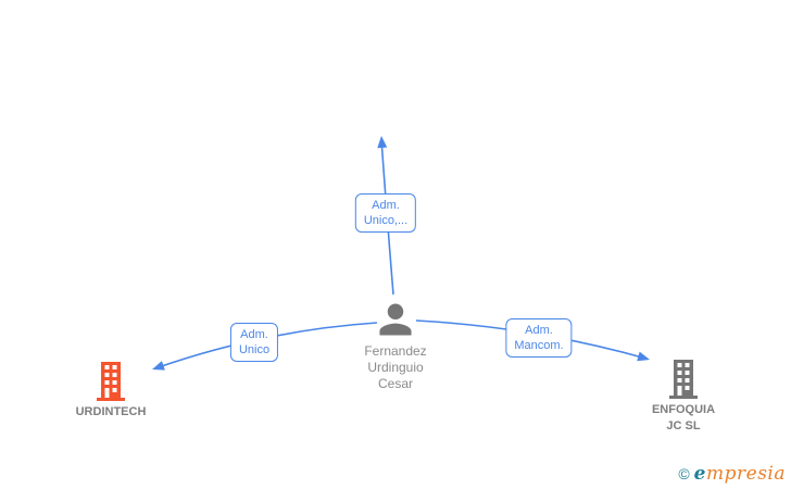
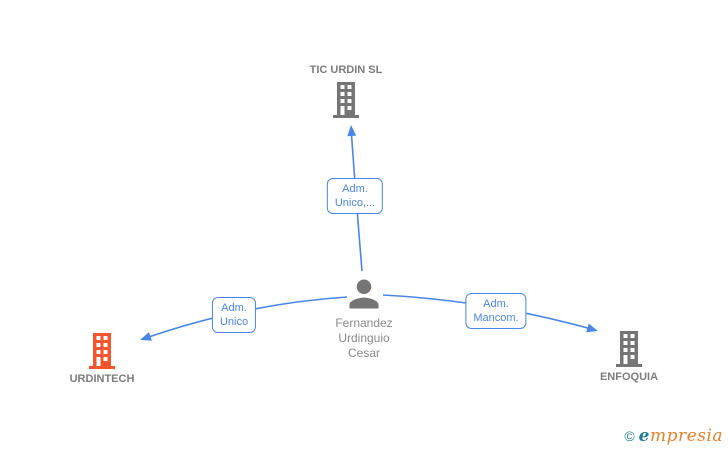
+ TIC URDIN SL
  Fernandez
  Urdinguio
  Cesar
  URDINTECH
  ENFOQUIA
- JC SL
  Adm.
  Unico,...
  Adm.
  Unico
  Adm.
  Mancom.
  ©
  empresia
